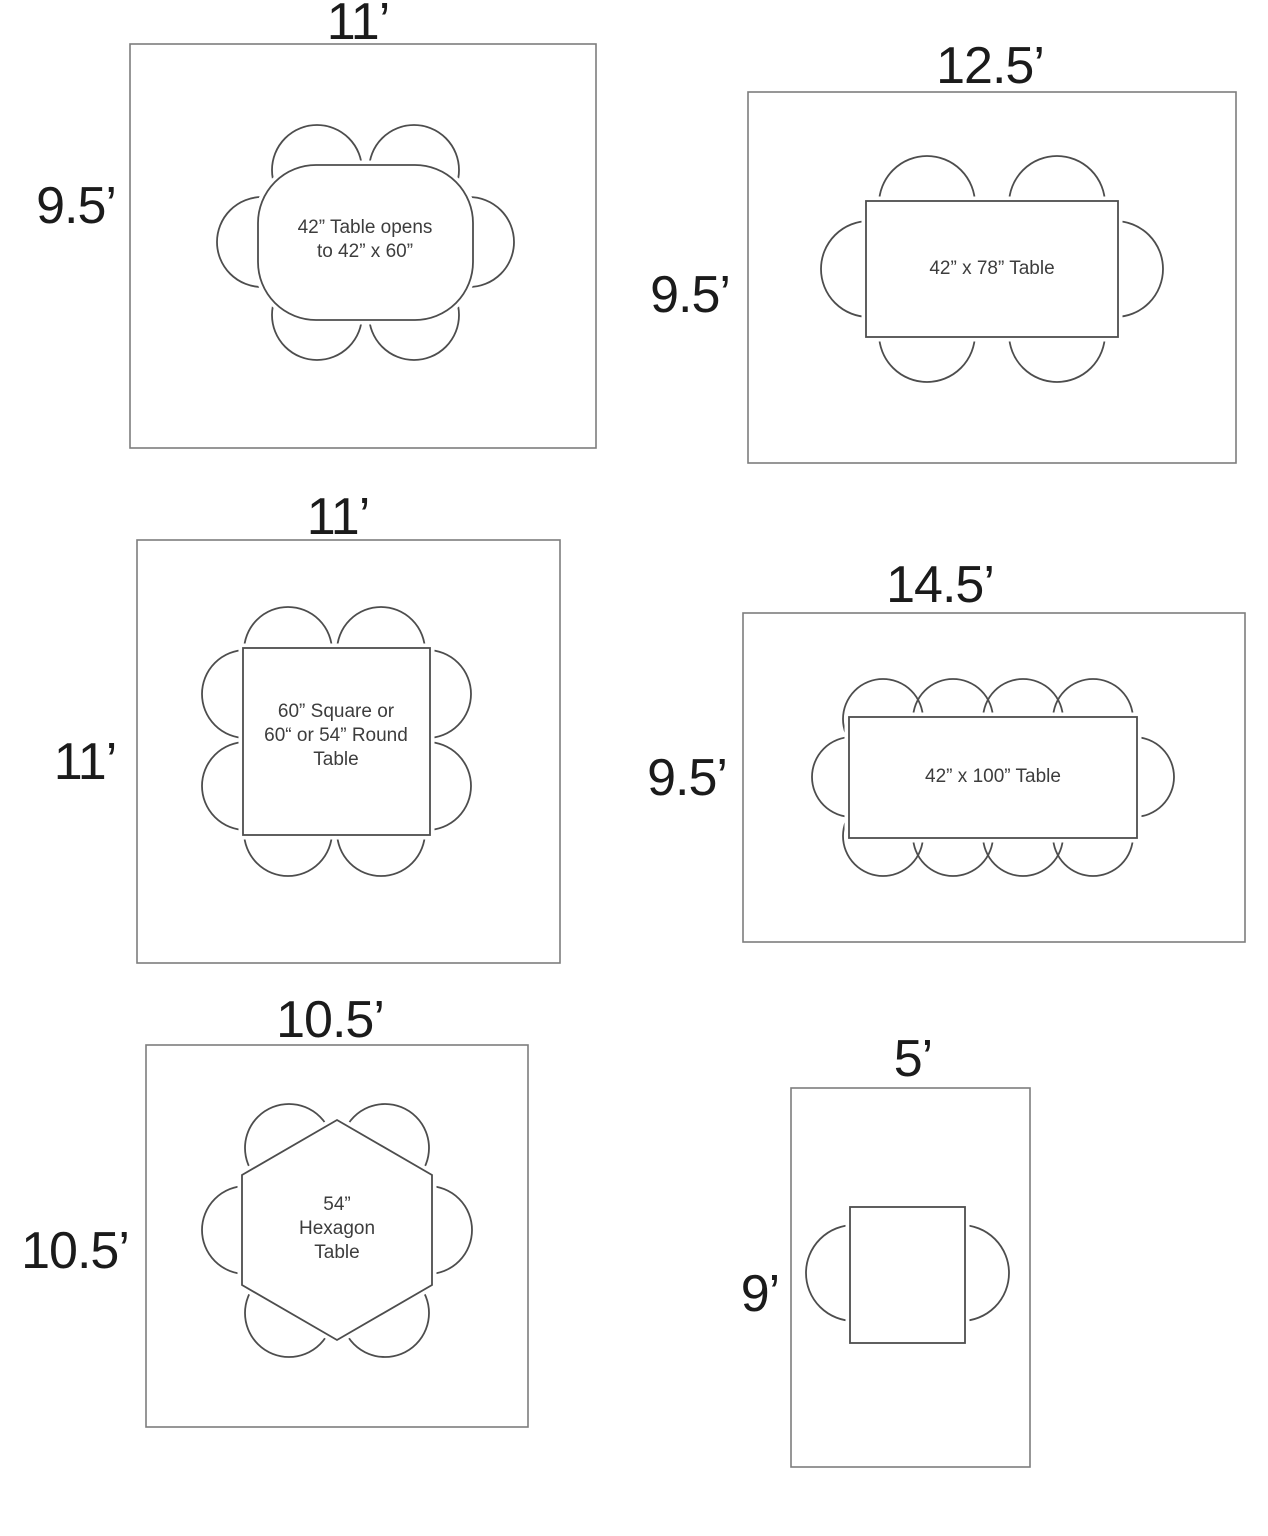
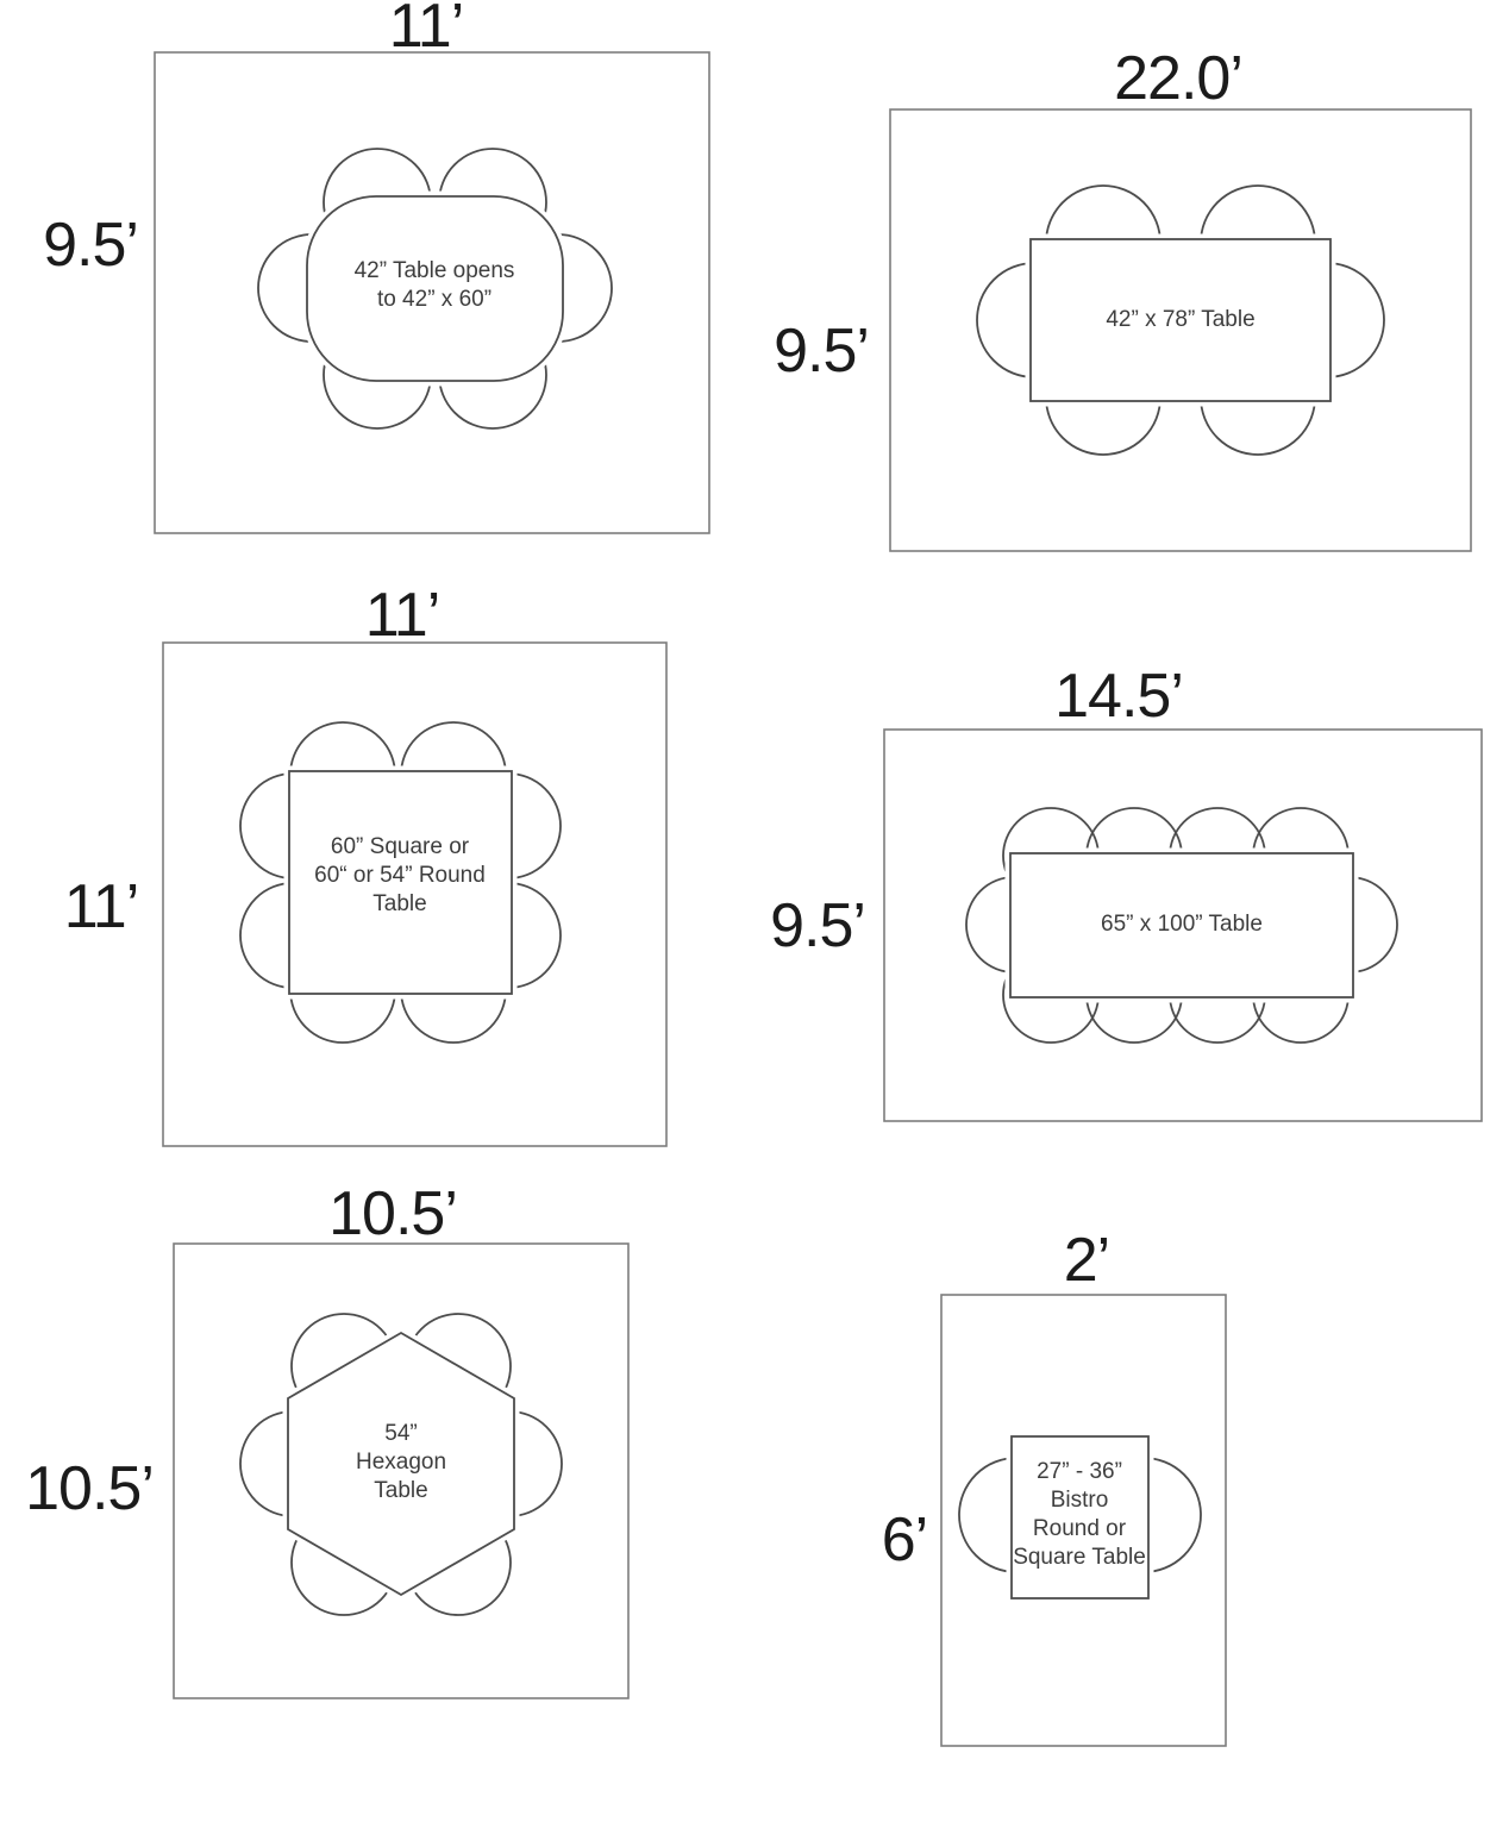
  11’
  9.5’
  42” Table opens
  to 42” x 60”
- 12.5’
+ 22.0’
  9.5’
  42” x 78” Table
  11’
  11’
  60” Square or
  60“ or 54” Round
  Table
  14.5’
  9.5’
- 42” x 100” Table
+ 65” x 100” Table
  10.5’
  10.5’
  54”
  Hexagon
  Table
- 5’
+ 2’
- 9’
+ 6’
+ 27” - 36”
+ Bistro
+ Round or
+ Square Table
